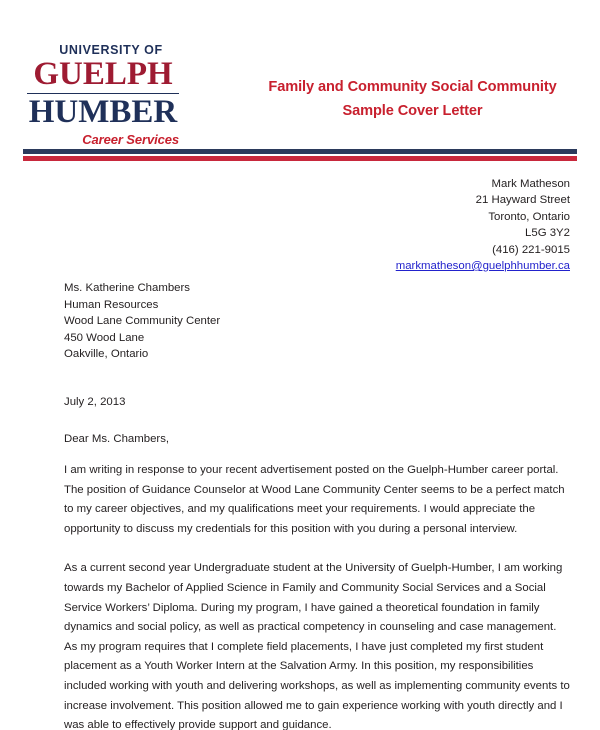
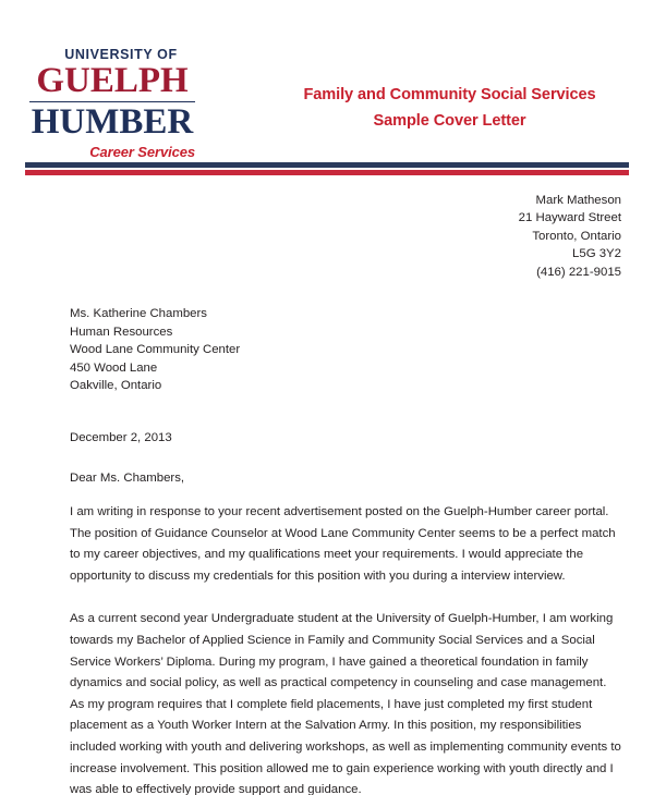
  UNIVERSITY OF
  GUELPH
  HUMBER
  Career Services
- Family and Community Social Community
+ Family and Community Social Services
  Sample Cover Letter
  Mark Matheson
  21 Hayward Street
  Toronto, Ontario
  L5G 3Y2
  (416) 221-9015
- markmatheson@guelphhumber.ca
  Ms. Katherine Chambers
  Human Resources
  Wood Lane Community Center
  450 Wood Lane
  Oakville, Ontario
- July 2, 2013
+ December 2, 2013
  Dear Ms. Chambers,
- I am writing in response to your recent advertisement posted on the Guelph-Humber career portal. The position of Guidance Counselor at Wood Lane Community Center seems to be a perfect match to my career objectives, and my qualifications meet your requirements. I would appreciate the opportunity to discuss my credentials for this position with you during a personal interview.
+ I am writing in response to your recent advertisement posted on the Guelph-Humber career portal. The position of Guidance Counselor at Wood Lane Community Center seems to be a perfect match to my career objectives, and my qualifications meet your requirements. I would appreciate the opportunity to discuss my credentials for this position with you during a interview interview.
  As a current second year Undergraduate student at the University of Guelph-Humber, I am working towards my Bachelor of Applied Science in Family and Community Social Services and a Social Service Workers’ Diploma. During my program, I have gained a theoretical foundation in family dynamics and social policy, as well as practical competency in counseling and case management. As my program requires that I complete field placements, I have just completed my first student placement as a Youth Worker Intern at the Salvation Army. In this position, my responsibilities included working with youth and delivering workshops, as well as implementing community events to increase involvement. This position allowed me to gain experience working with youth directly and I was able to effectively provide support and guidance.
